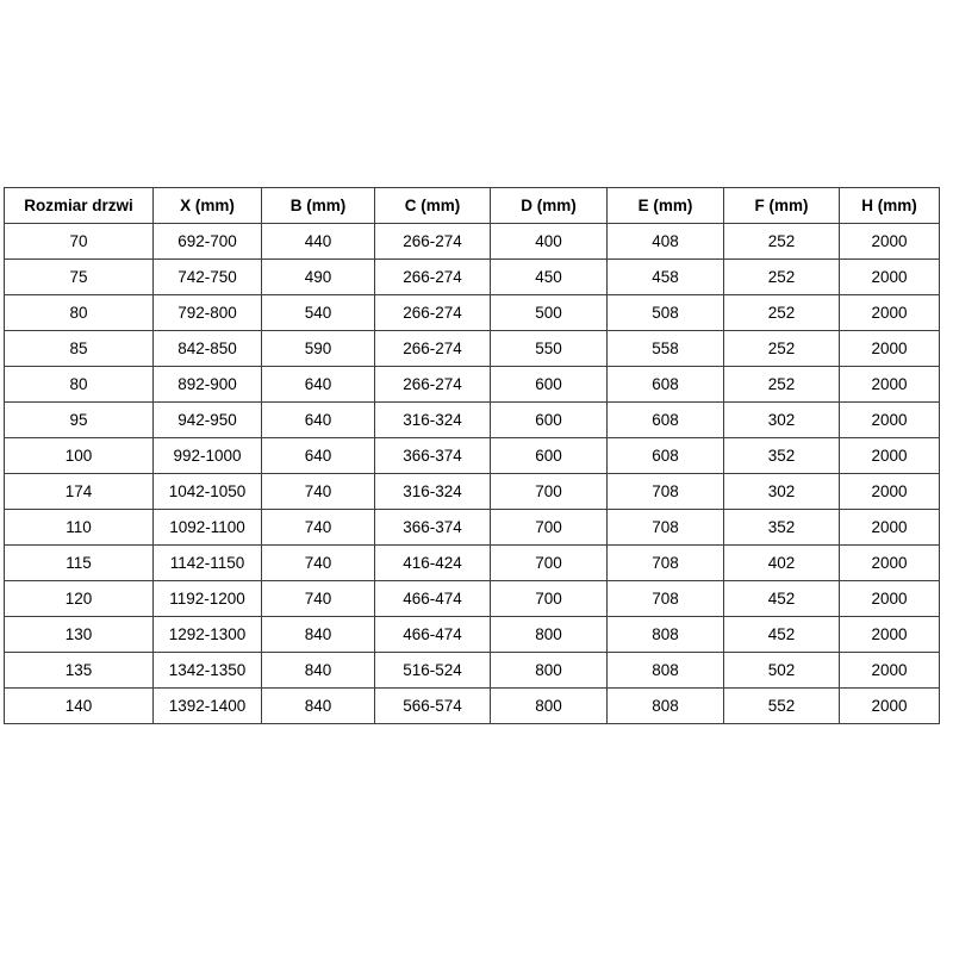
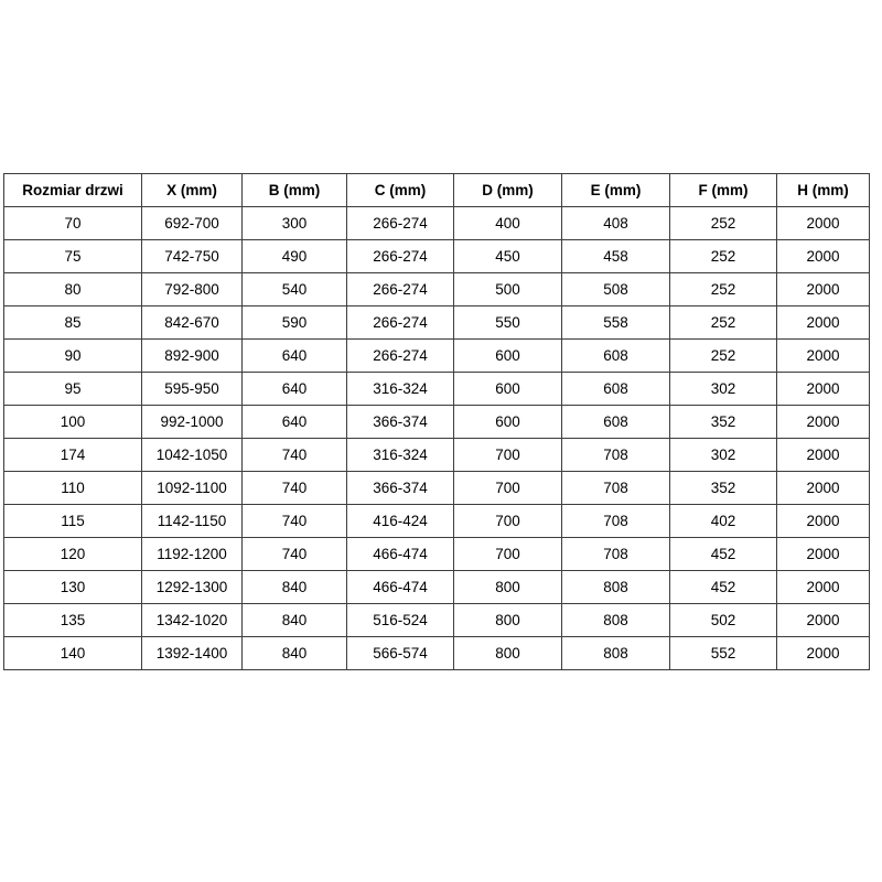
  Rozmiar drzwi	X (mm)	B (mm)	C (mm)	D (mm)	E (mm)	F (mm)	H (mm)
- 70	692-700	440	266-274	400	408	252	2000
+ 70	692-700	300	266-274	400	408	252	2000
  75	742-750	490	266-274	450	458	252	2000
  80	792-800	540	266-274	500	508	252	2000
- 85	842-850	590	266-274	550	558	252	2000
+ 85	842-670	590	266-274	550	558	252	2000
- 80	892-900	640	266-274	600	608	252	2000
+ 90	892-900	640	266-274	600	608	252	2000
- 95	942-950	640	316-324	600	608	302	2000
+ 95	595-950	640	316-324	600	608	302	2000
  100	992-1000	640	366-374	600	608	352	2000
  174	1042-1050	740	316-324	700	708	302	2000
  110	1092-1100	740	366-374	700	708	352	2000
  115	1142-1150	740	416-424	700	708	402	2000
  120	1192-1200	740	466-474	700	708	452	2000
  130	1292-1300	840	466-474	800	808	452	2000
- 135	1342-1350	840	516-524	800	808	502	2000
+ 135	1342-1020	840	516-524	800	808	502	2000
  140	1392-1400	840	566-574	800	808	552	2000
